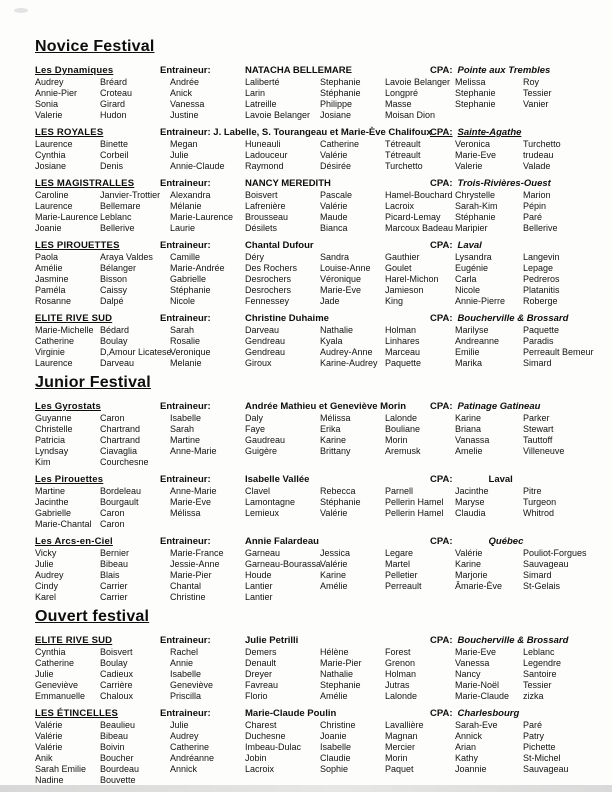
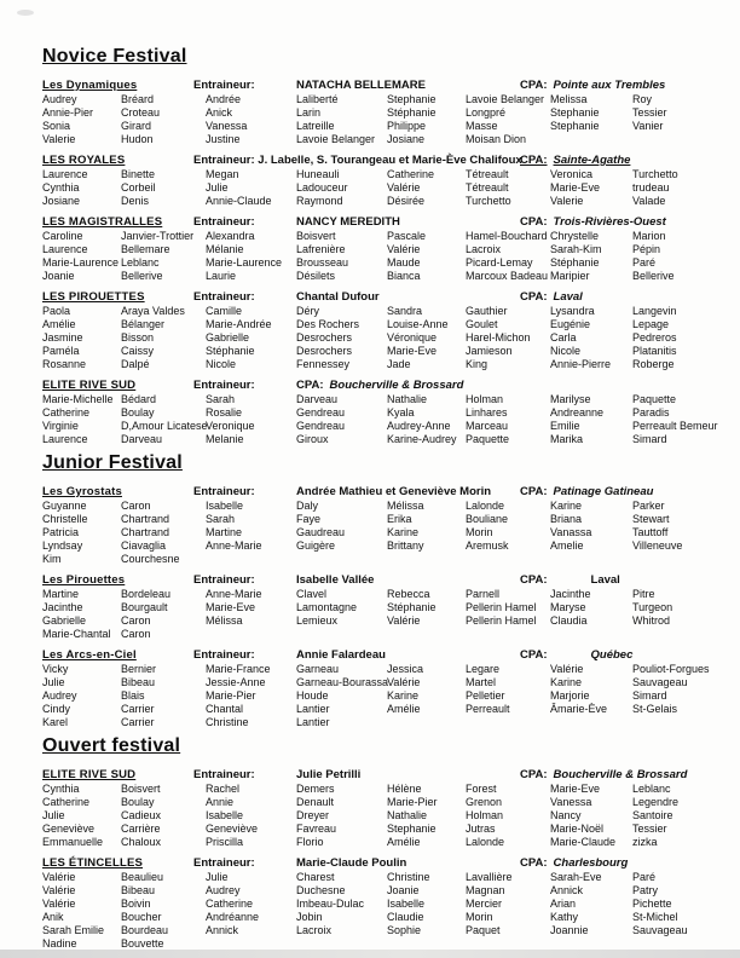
  Novice Festival
  Les Dynamiques
  Entraineur:
  NATACHA BELLEMARE
  CPA: Pointe aux Trembles
  Audrey
  Bréard
  Andrée
  Laliberté
  Stephanie
  Lavoie Belanger
  Melissa
  Roy
  Annie-Pier
  Croteau
  Anick
  Larin
  Stéphanie
  Longpré
  Stephanie
  Tessier
  Sonia
  Girard
  Vanessa
  Latreille
  Philippe
  Masse
  Stephanie
  Vanier
  Valerie
  Hudon
  Justine
  Lavoie Belanger
  Josiane
  Moisan Dion
  LES ROYALES
  Entraineur: J. Labelle, S. Tourangeau et Marie-Ève Chalifoux
  CPA: Sainte-Agathe
  Laurence
  Binette
  Megan
  Huneauli
  Catherine
  Tétreault
  Veronica
  Turchetto
  Cynthia
  Corbeil
  Julie
  Ladouceur
  Valérie
  Tétreault
  Marie-Eve
  trudeau
  Josiane
  Denis
  Annie-Claude
  Raymond
  Désirée
  Turchetto
  Valerie
  Valade
  LES MAGISTRALLES
  Entraineur:
  NANCY MEREDITH
  CPA: Trois-Rivières-Ouest
  Caroline
  Janvier-Trottier
  Alexandra
  Boisvert
  Pascale
  Hamel-Bouchard
  Chrystelle
  Marion
  Laurence
  Bellemare
  Mélanie
  Lafrenière
  Valérie
  Lacroix
  Sarah-Kim
  Pépin
  Marie-Laurence
  Leblanc
  Marie-Laurence
  Brousseau
  Maude
  Picard-Lemay
  Stéphanie
  Paré
  Joanie
  Bellerive
  Laurie
  Désilets
  Bianca
  Marcoux Badeau
  Maripier
  Bellerive
  LES PIROUETTES
  Entraineur:
  Chantal Dufour
  CPA: Laval
  Paola
  Araya Valdes
  Camille
  Déry
  Sandra
  Gauthier
  Lysandra
  Langevin
  Amélie
  Bélanger
  Marie-Andrée
  Des Rochers
  Louise-Anne
  Goulet
  Eugénie
  Lepage
  Jasmine
  Bisson
  Gabrielle
  Desrochers
  Véronique
  Harel-Michon
  Carla
  Pedreros
  Paméla
  Caissy
  Stéphanie
  Desrochers
  Marie-Eve
  Jamieson
  Nicole
  Platanitis
  Rosanne
  Dalpé
  Nicole
  Fennessey
  Jade
  King
  Annie-Pierre
  Roberge
  ELITE RIVE SUD
  Entraineur:
- Christine Duhaime
  CPA: Boucherville & Brossard
  Marie-Michelle
  Bédard
  Sarah
  Darveau
  Nathalie
  Holman
  Marilyse
  Paquette
  Catherine
  Boulay
  Rosalie
  Gendreau
  Kyala
  Linhares
  Andreanne
  Paradis
  Virginie
  D,Amour Licatese
  Veronique
  Gendreau
  Audrey-Anne
  Marceau
  Emilie
  Perreault Bemeur
  Laurence
  Darveau
  Melanie
  Giroux
  Karine-Audrey
  Paquette
  Marika
  Simard
  Junior Festival
  Les Gyrostats
  Entraineur:
  Andrée Mathieu et Geneviève Morin
  CPA: Patinage Gatineau
  Guyanne
  Caron
  Isabelle
  Daly
  Mélissa
  Lalonde
  Karine
  Parker
  Christelle
  Chartrand
  Sarah
  Faye
  Erika
  Bouliane
  Briana
  Stewart
  Patricia
  Chartrand
  Martine
  Gaudreau
  Karine
  Morin
  Vanassa
  Tauttoff
  Lyndsay
  Ciavaglia
  Anne-Marie
  Guigère
  Brittany
  Aremusk
  Amelie
  Villeneuve
  Kim
  Courchesne
  Les Pirouettes
  Entraineur:
  Isabelle Vallée
  CPA: Laval
  Martine
  Bordeleau
  Anne-Marie
  Clavel
  Rebecca
  Parnell
  Jacinthe
  Pitre
  Jacinthe
  Bourgault
  Marie-Eve
  Lamontagne
  Stéphanie
  Pellerin Hamel
  Maryse
  Turgeon
  Gabrielle
  Caron
  Mélissa
  Lemieux
  Valérie
  Pellerin Hamel
  Claudia
  Whitrod
  Marie-Chantal
  Caron
  Les Arcs-en-Ciel
  Entraineur:
  Annie Falardeau
  CPA: Québec
  Vicky
  Bernier
  Marie-France
  Garneau
  Jessica
  Legare
  Valérie
  Pouliot-Forgues
  Julie
  Bibeau
  Jessie-Anne
  Garneau-Bourassa
  Valérie
  Martel
  Karine
  Sauvageau
  Audrey
  Blais
  Marie-Pier
  Houde
  Karine
  Pelletier
  Marjorie
  Simard
  Cindy
  Carrier
  Chantal
  Lantier
  Amélie
  Perreault
  Âmarie-Ève
  St-Gelais
  Karel
  Carrier
  Christine
  Lantier
  Ouvert festival
  ELITE RIVE SUD
  Entraineur:
  Julie Petrilli
  CPA: Boucherville & Brossard
  Cynthia
  Boisvert
  Rachel
  Demers
  Hélène
  Forest
  Marie-Eve
  Leblanc
  Catherine
  Boulay
  Annie
  Denault
  Marie-Pier
  Grenon
  Vanessa
  Legendre
  Julie
  Cadieux
  Isabelle
  Dreyer
  Nathalie
  Holman
  Nancy
  Santoire
  Geneviève
  Carrière
  Geneviève
  Favreau
  Stephanie
  Jutras
  Marie-Noël
  Tessier
  Emmanuelle
  Chaloux
  Priscilla
  Florio
  Amélie
  Lalonde
  Marie-Claude
  zizka
  LES ÉTINCELLES
  Entraineur:
  Marie-Claude Poulin
  CPA: Charlesbourg
  Valérie
  Beaulieu
  Julie
  Charest
  Christine
  Lavallière
  Sarah-Eve
  Paré
  Valérie
  Bibeau
  Audrey
  Duchesne
  Joanie
  Magnan
  Annick
  Patry
  Valérie
  Boivin
  Catherine
  Imbeau-Dulac
  Isabelle
  Mercier
  Arian
  Pichette
  Anik
  Boucher
  Andréanne
  Jobin
  Claudie
  Morin
  Kathy
  St-Michel
  Sarah Emilie
  Bourdeau
  Annick
  Lacroix
  Sophie
  Paquet
  Joannie
  Sauvageau
  Nadine
  Bouvette
